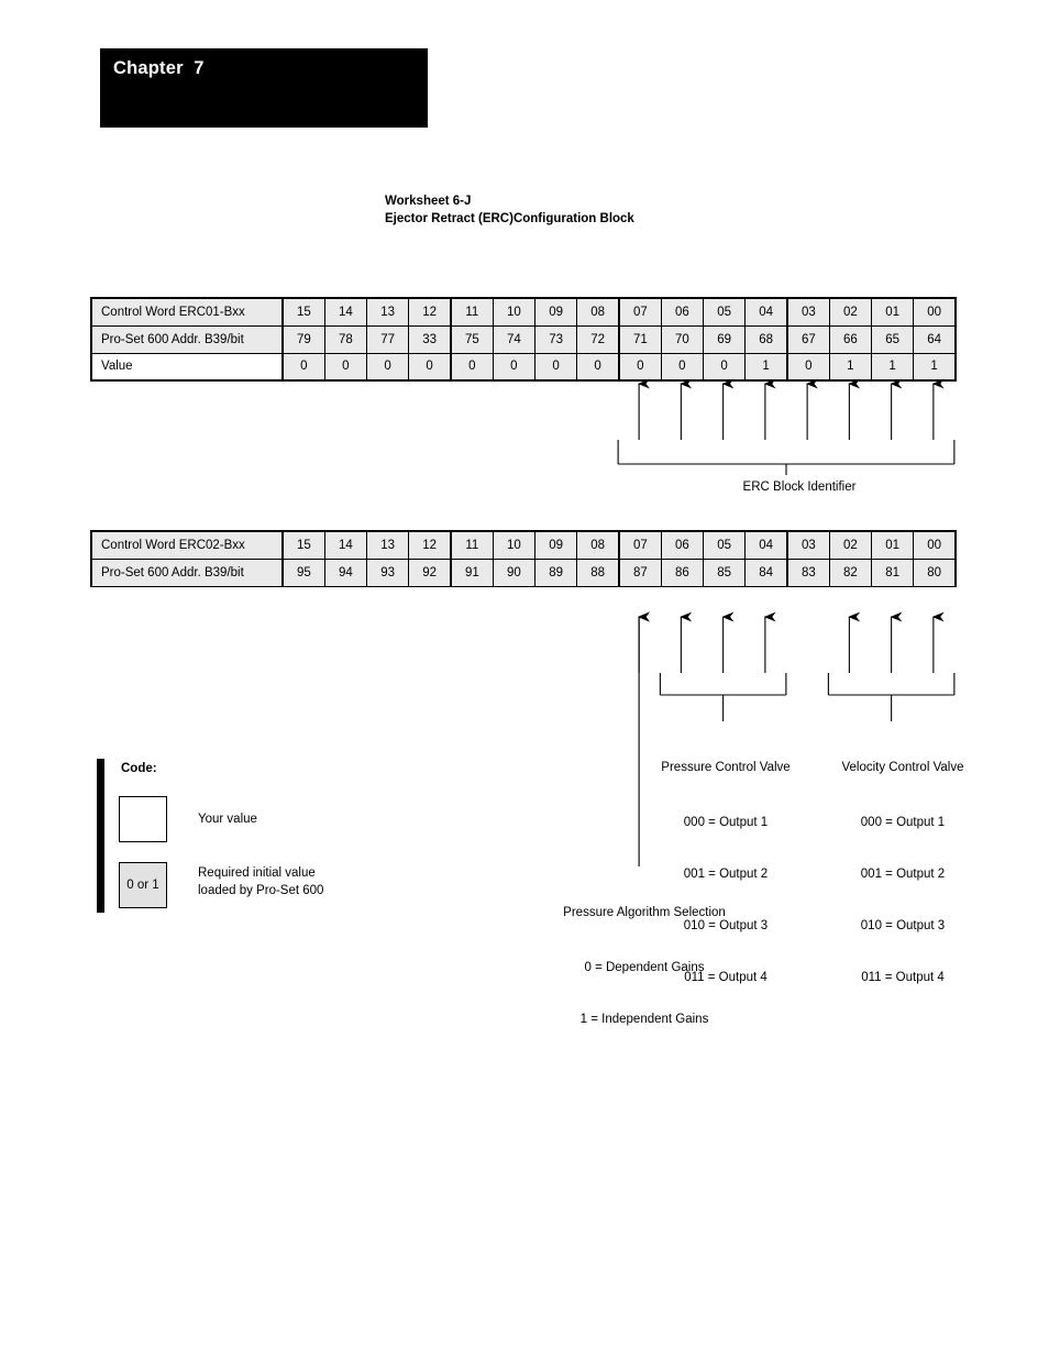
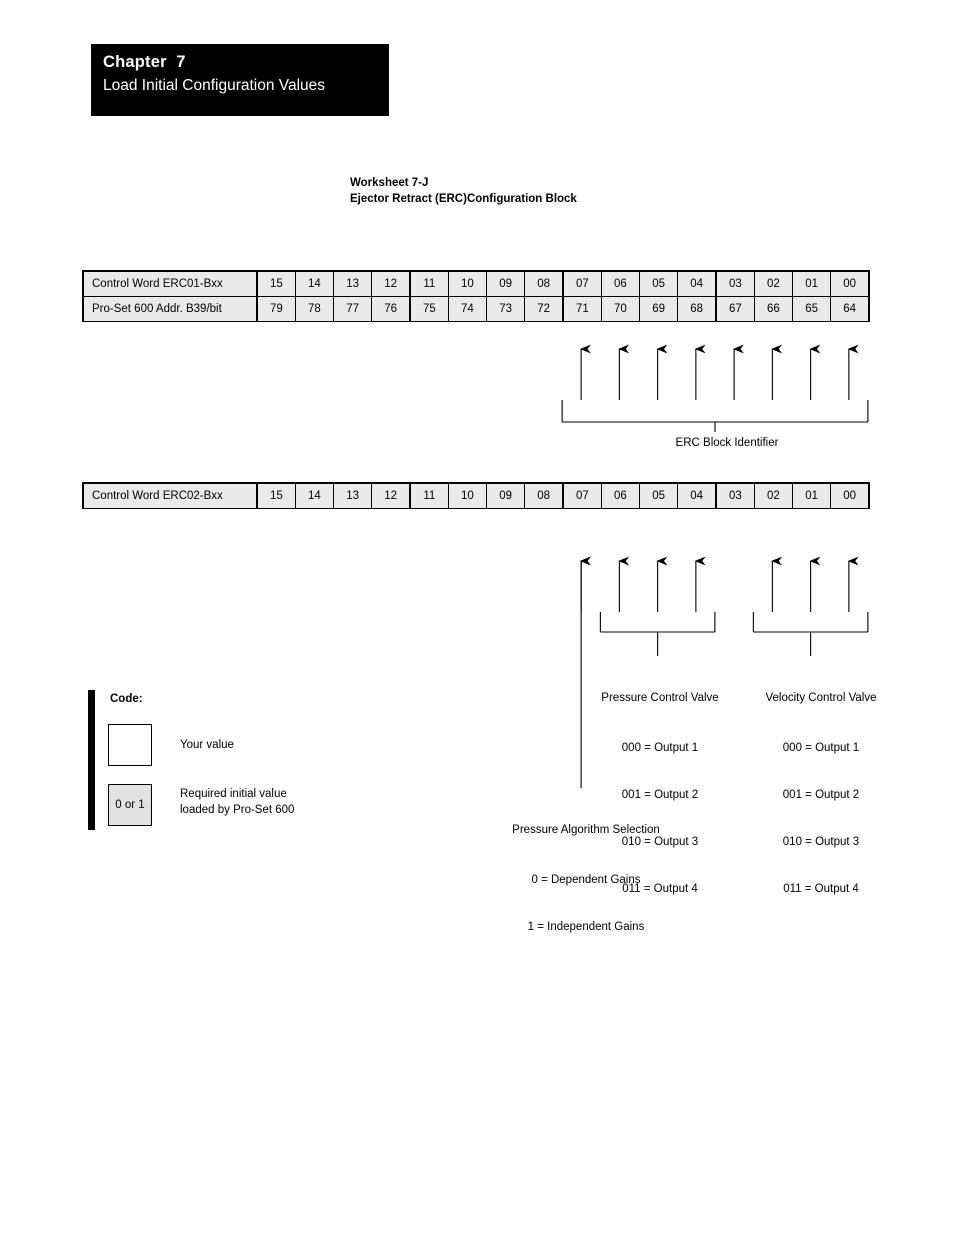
  Chapter 7
+ Load Initial Configuration Values
- Worksheet 6-J
+ Worksheet 7-J
  Ejector Retract (ERC)Configuration Block
  Control Word ERC01-Bxx	15	14	13	12	11	10	09	08	07	06	05	04	03	02	01	00
- Pro-Set 600 Addr. B39/bit	79	78	77	33	75	74	73	72	71	70	69	68	67	66	65	64
+ Pro-Set 600 Addr. B39/bit	79	78	77	76	75	74	73	72	71	70	69	68	67	66	65	64
- Value	0	0	0	0	0	0	0	0	0	0	0	1	0	1	1	1
  Control Word ERC02-Bxx	15	14	13	12	11	10	09	08	07	06	05	04	03	02	01	00
- Pro-Set 600 Addr. B39/bit	95	94	93	92	91	90	89	88	87	86	85	84	83	82	81	80
  ERC Block Identifier
  Pressure Control Valve
  000 = Output 1
  001 = Output 2
  010 = Output 3
  011 = Output 4
  Velocity Control Valve
  000 = Output 1
  001 = Output 2
  010 = Output 3
  011 = Output 4
  Pressure Algorithm Selection
  0 = Dependent Gains
  1 = Independent Gains
  Code:
  Your value
  0 or 1
  Required initial value
  loaded by Pro-Set 600
